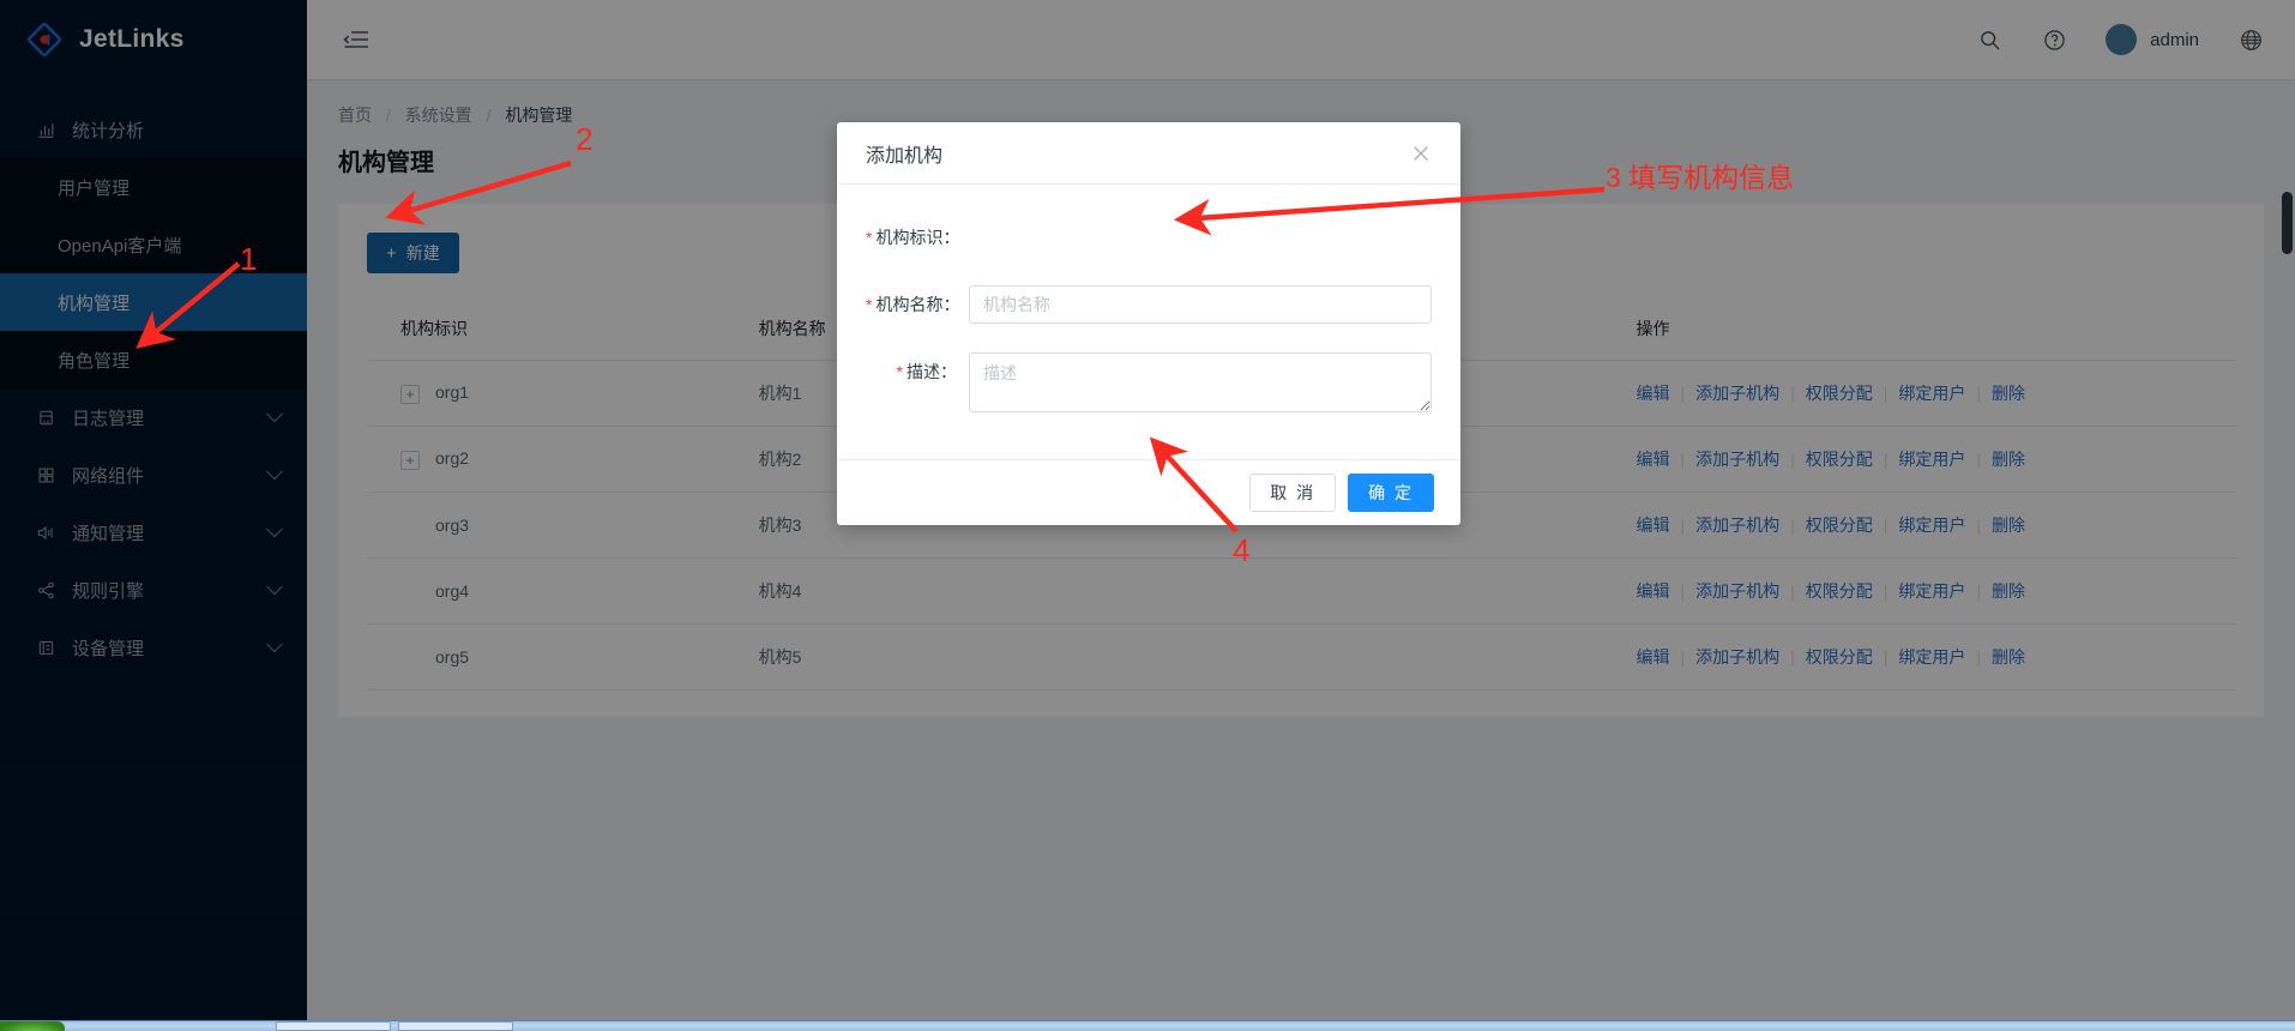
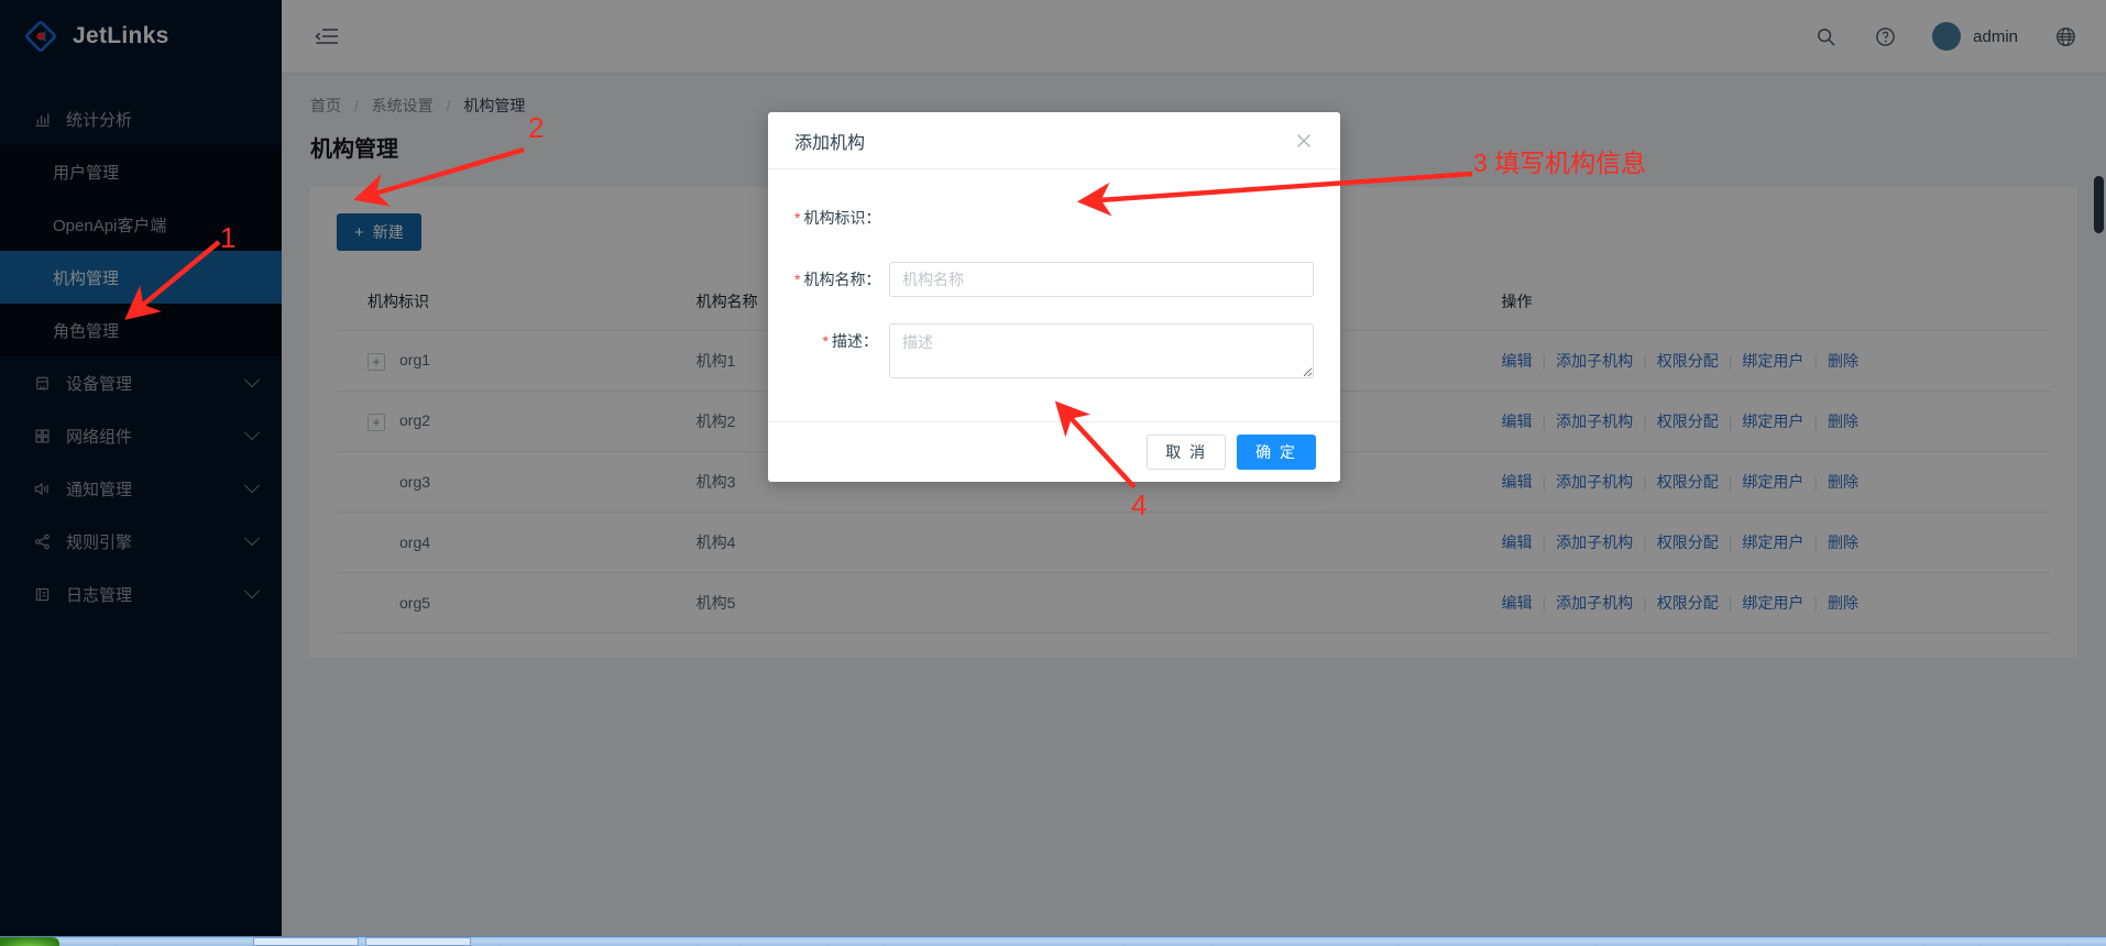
  JetLinks
  统计分析
  用户管理
  OpenApi客户端
  机构管理
  角色管理
- 日志管理
+ 设备管理
  网络组件
  通知管理
  规则引擎
- 设备管理
+ 日志管理
  admin
  首页 / 系统设置 / 机构管理
  机构管理
  +
  新建
  机构标识	机构名称	操作
  + org1	机构1	编辑 添加子机构 权限分配 绑定用户 删除
  + org2	机构2	编辑 添加子机构 权限分配 绑定用户 删除
  org3	机构3	编辑 添加子机构 权限分配 绑定用户 删除
  org4	机构4	编辑 添加子机构 权限分配 绑定用户 删除
  org5	机构5	编辑 添加子机构 权限分配 绑定用户 删除
  添加机构
  * 机构标识：
  * 机构名称：
  机构名称
  * 描述：
  描述
  取 消
  确 定
  1
  2
  3 填写机构信息
  4
